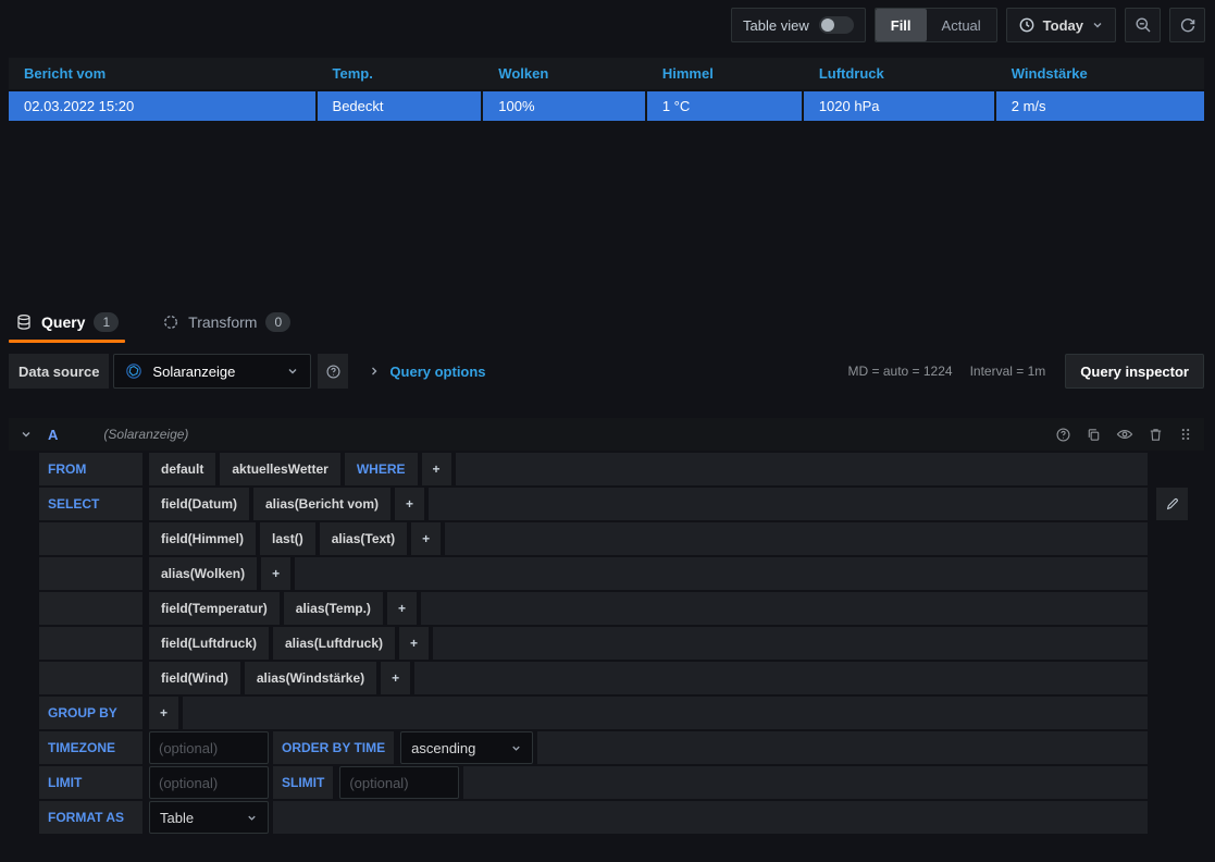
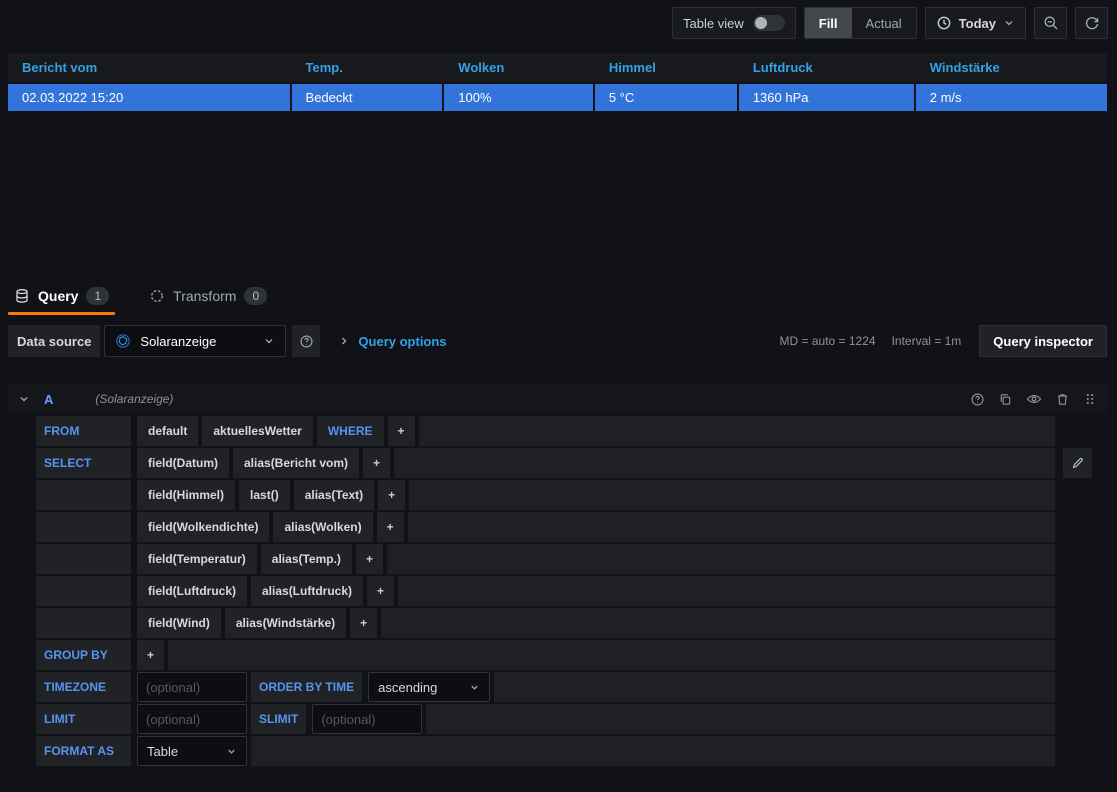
  Table view
  Fill
  Actual
  Today
  Bericht vom
  Temp.
  Wolken
  Himmel
  Luftdruck
  Windstärke
  02.03.2022 15:20
  Bedeckt
  100%
- 1 °C
+ 5 °C
- 1020 hPa
+ 1360 hPa
  2 m/s
  Query
  1
  Transform
  0
  Data source
  Solaranzeige
  Query options
  MD = auto = 1224
  Interval = 1m
  Query inspector
  A
  (Solaranzeige)
  FROM
  default
  aktuellesWetter
  WHERE
  +
  SELECT
  field(Datum)
  alias(Bericht vom)
  +
  field(Himmel)
  last()
  alias(Text)
  +
+ field(Wolkendichte)
  alias(Wolken)
  +
  field(Temperatur)
  alias(Temp.)
  +
  field(Luftdruck)
  alias(Luftdruck)
  +
  field(Wind)
  alias(Windstärke)
  +
  GROUP BY
  +
  TIMEZONE
  (optional)
  ORDER BY TIME
  ascending
  LIMIT
  (optional)
  SLIMIT
  (optional)
  FORMAT AS
  Table
